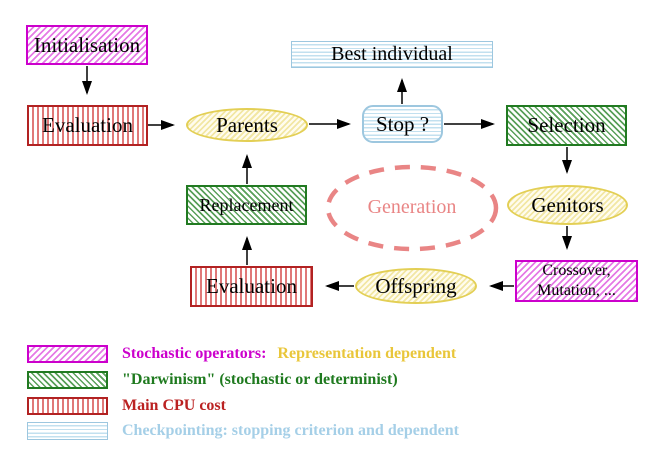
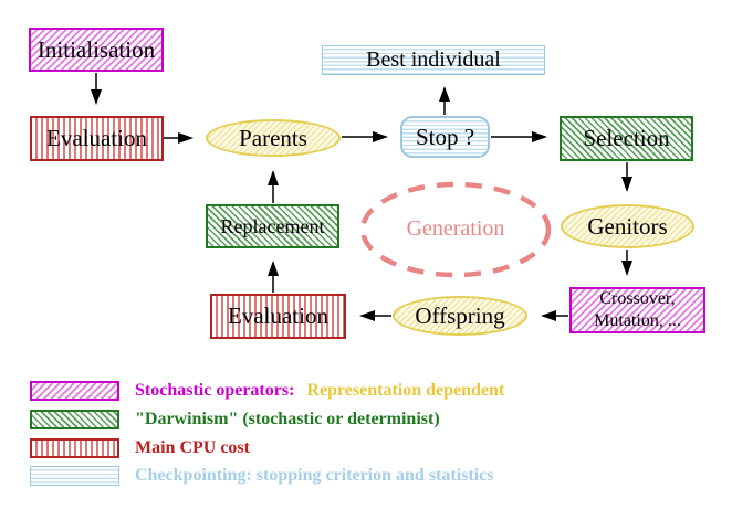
  Initialisation
  Evaluation
  Best individual
  Parents
  Stop ?
  Selection
  Replacement
  Generation
  Genitors
  Evaluation
  Offspring
  Crossover,
  Mutation, ...
  Stochastic operators: Representation dependent
  "Darwinism" (stochastic or determinist)
  Main CPU cost
- Checkpointing: stopping criterion and dependent
+ Checkpointing: stopping criterion and statistics
